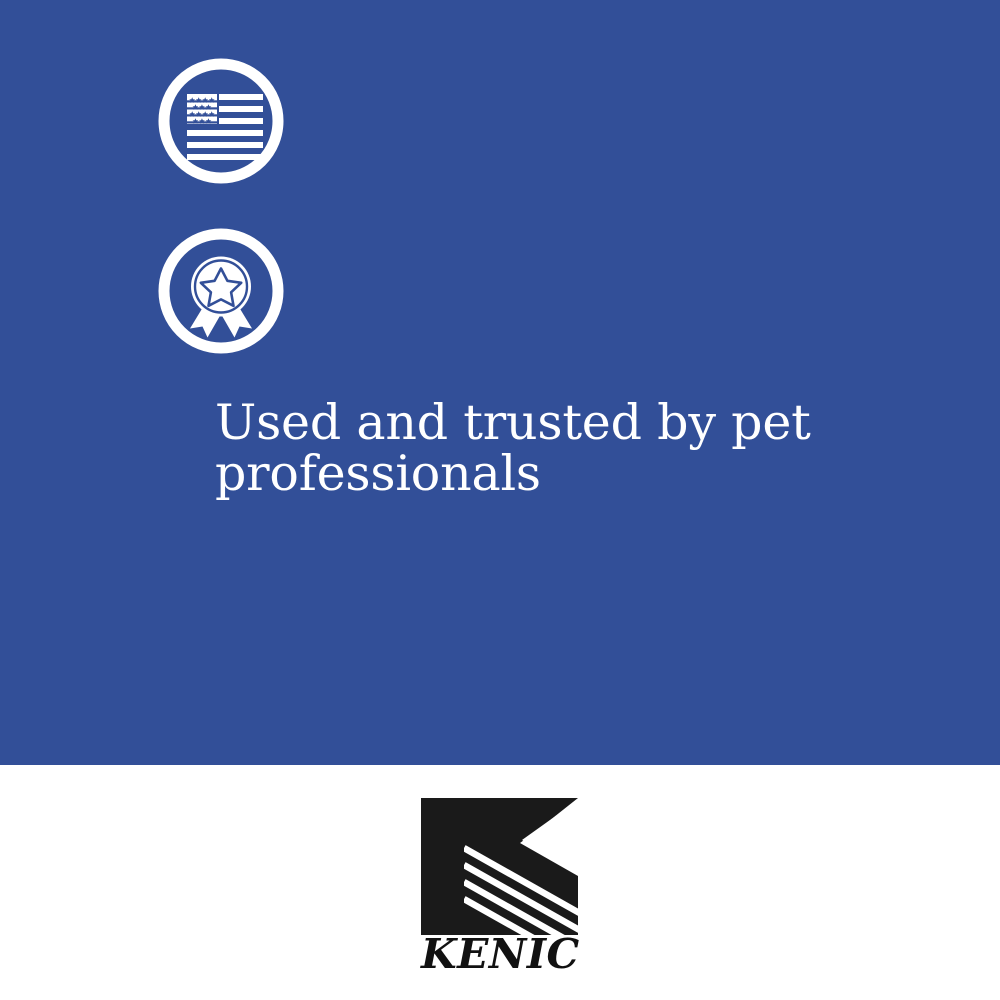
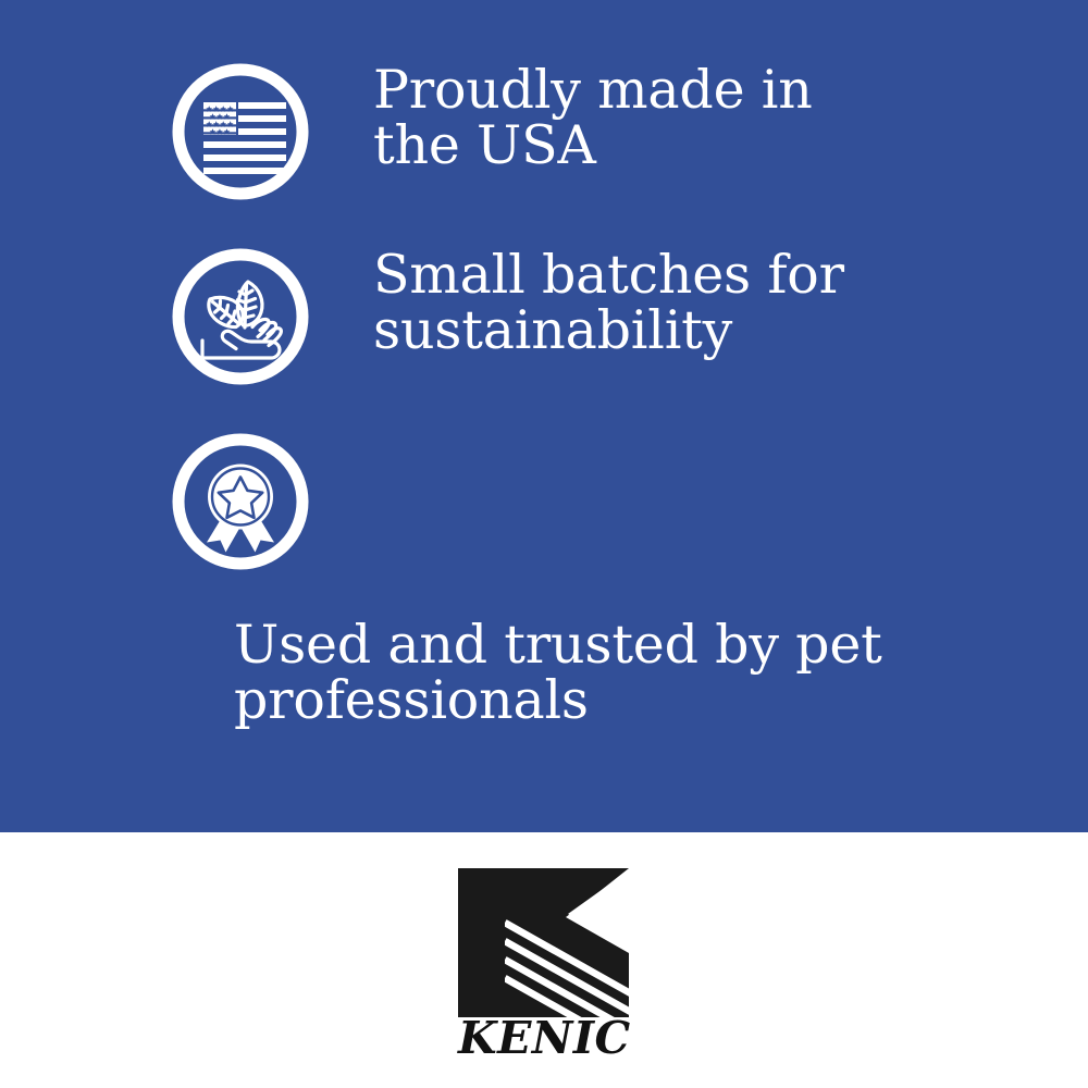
+ Proudly made in
+ the USA
+ Small batches for
+ sustainability
  Used and trusted by pet
  professionals
  KENIC
